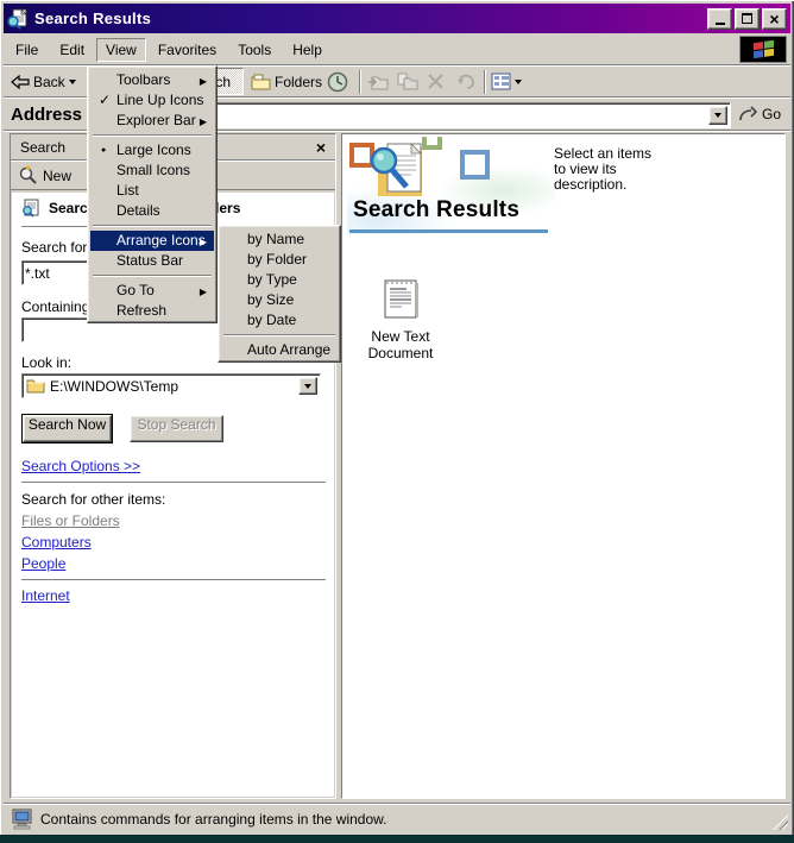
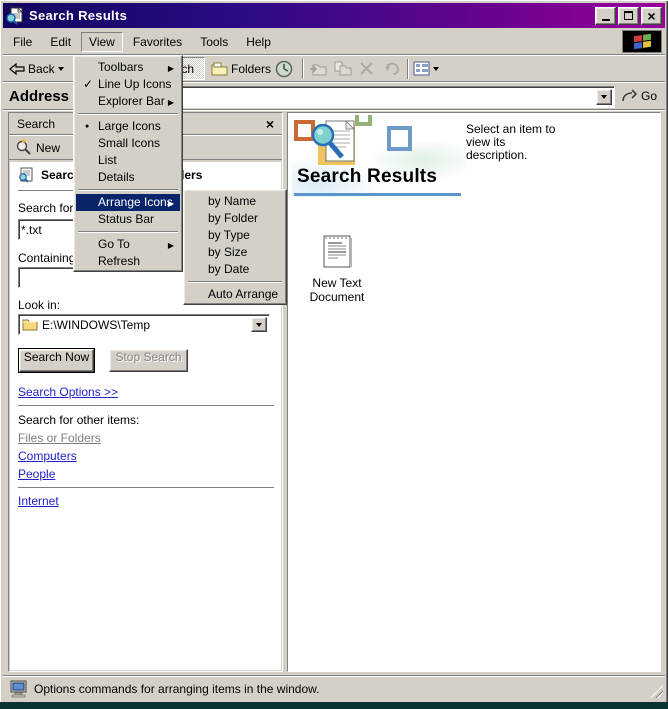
  Search Results
  ×
  File
  Edit
  View
  Favorites
  Tools
  Help
  Back
  Folders
  Address
  Go
  Search
  ×
  New
  *.txt
  Look in:
  E:\WINDOWS\Temp
  Search Now
  Stop Search
  Search Options >>
  Search for other items:
  Files or Folders
  Computers
  People
  Internet
  Search Results
- Select an items to view its description.
+ Select an item to view its description.
  New Text Document
- Contains commands for arranging items in the window.
+ Options commands for arranging items in the window.
  Toolbars
  ▶
  ✓
  Line Up Icons
  Explorer Bar
  ▶
  Large Icons
  Small Icons
  List
  Details
  Arrange Icons
  ▶
  Status Bar
  Go To
  ▶
  Refresh
  by Name
  by Folder
  by Type
  by Size
  by Date
  Auto Arrange
